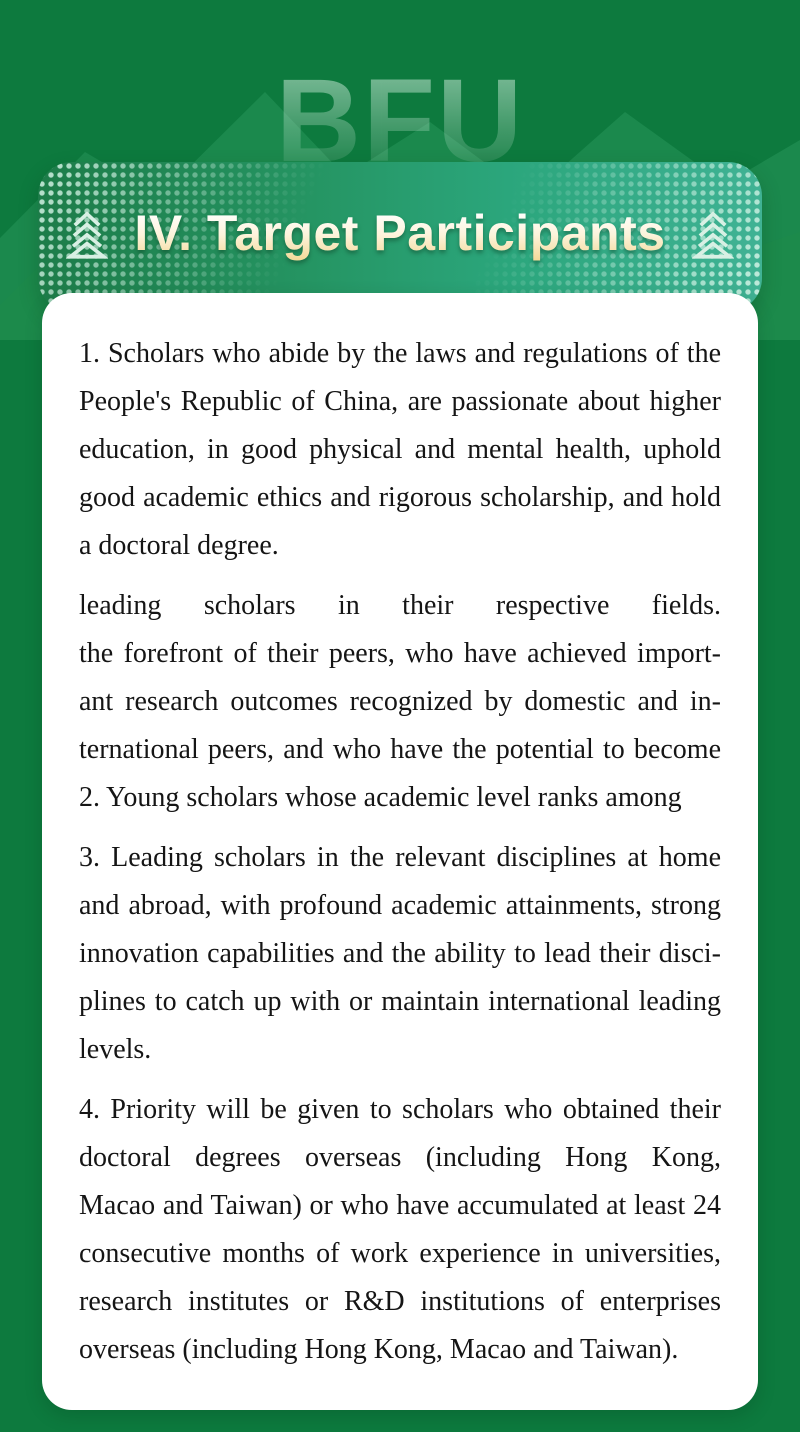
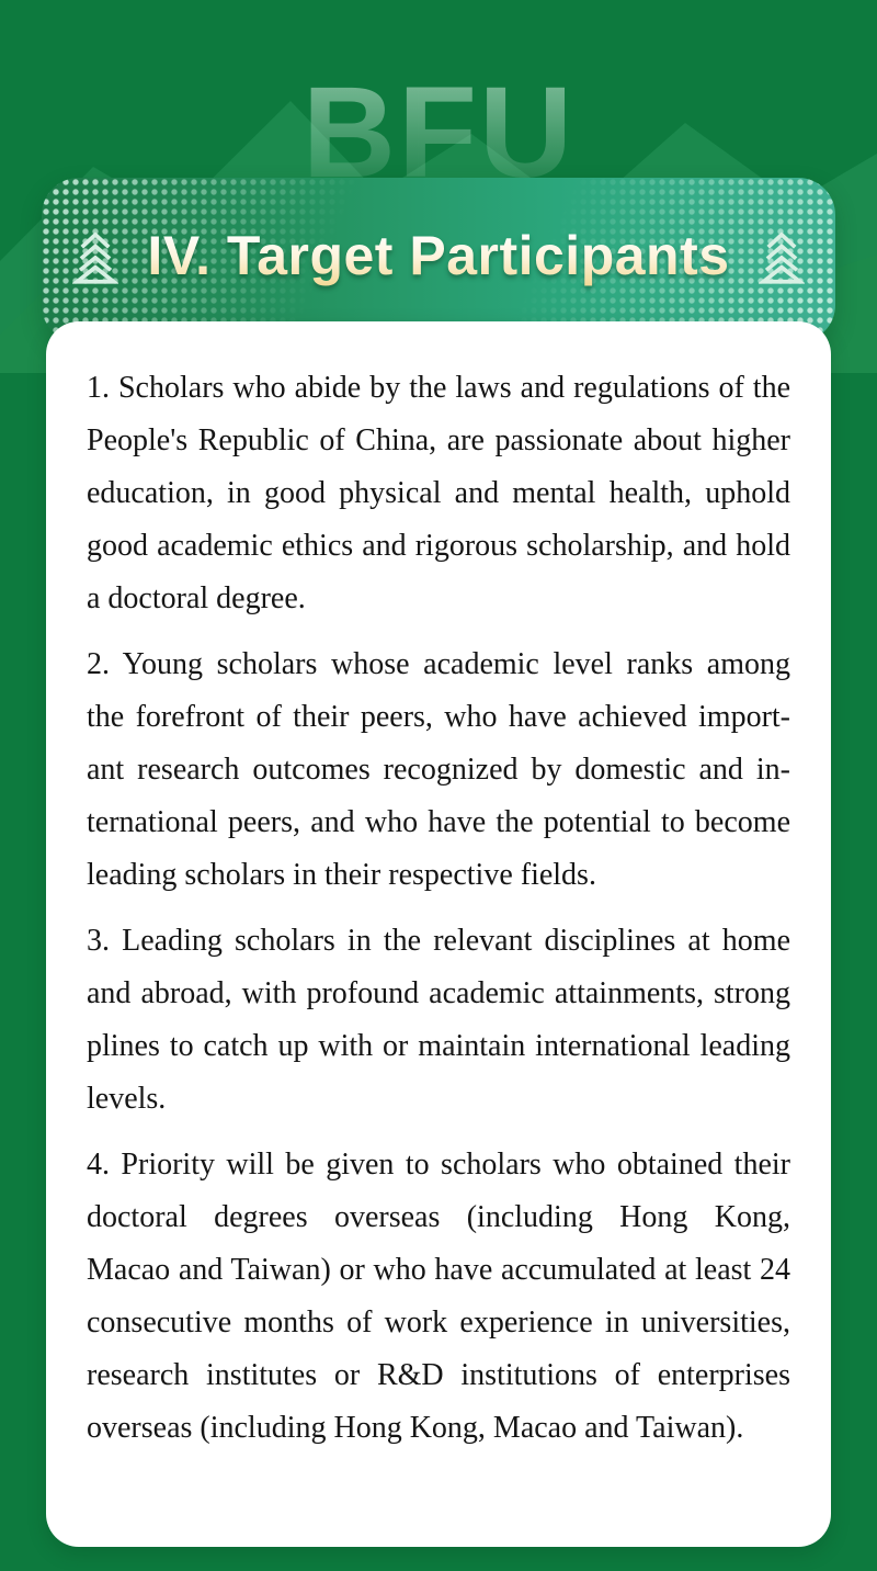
  BFU
  IV. Target Participants
  1. Scholars who abide by the laws and regulations of the
  People's Republic of China, are passionate about higher
  education, in good physical and mental health, uphold
  good academic ethics and rigorous scholarship, and hold
  a doctoral degree.
- leading scholars in their respective fields.
+ 2. Young scholars whose academic level ranks among
  the forefront of their peers, who have achieved import-
  ant research outcomes recognized by domestic and in-
  ternational peers, and who have the potential to become
- 2. Young scholars whose academic level ranks among
+ leading scholars in their respective fields.
  3. Leading scholars in the relevant disciplines at home
  and abroad, with profound academic attainments, strong
- innovation capabilities and the ability to lead their disci-
  plines to catch up with or maintain international leading
  levels.
  4. Priority will be given to scholars who obtained their
  doctoral degrees overseas (including Hong Kong,
  Macao and Taiwan) or who have accumulated at least 24
  consecutive months of work experience in universities,
  research institutes or R&D institutions of enterprises
  overseas (including Hong Kong, Macao and Taiwan).
